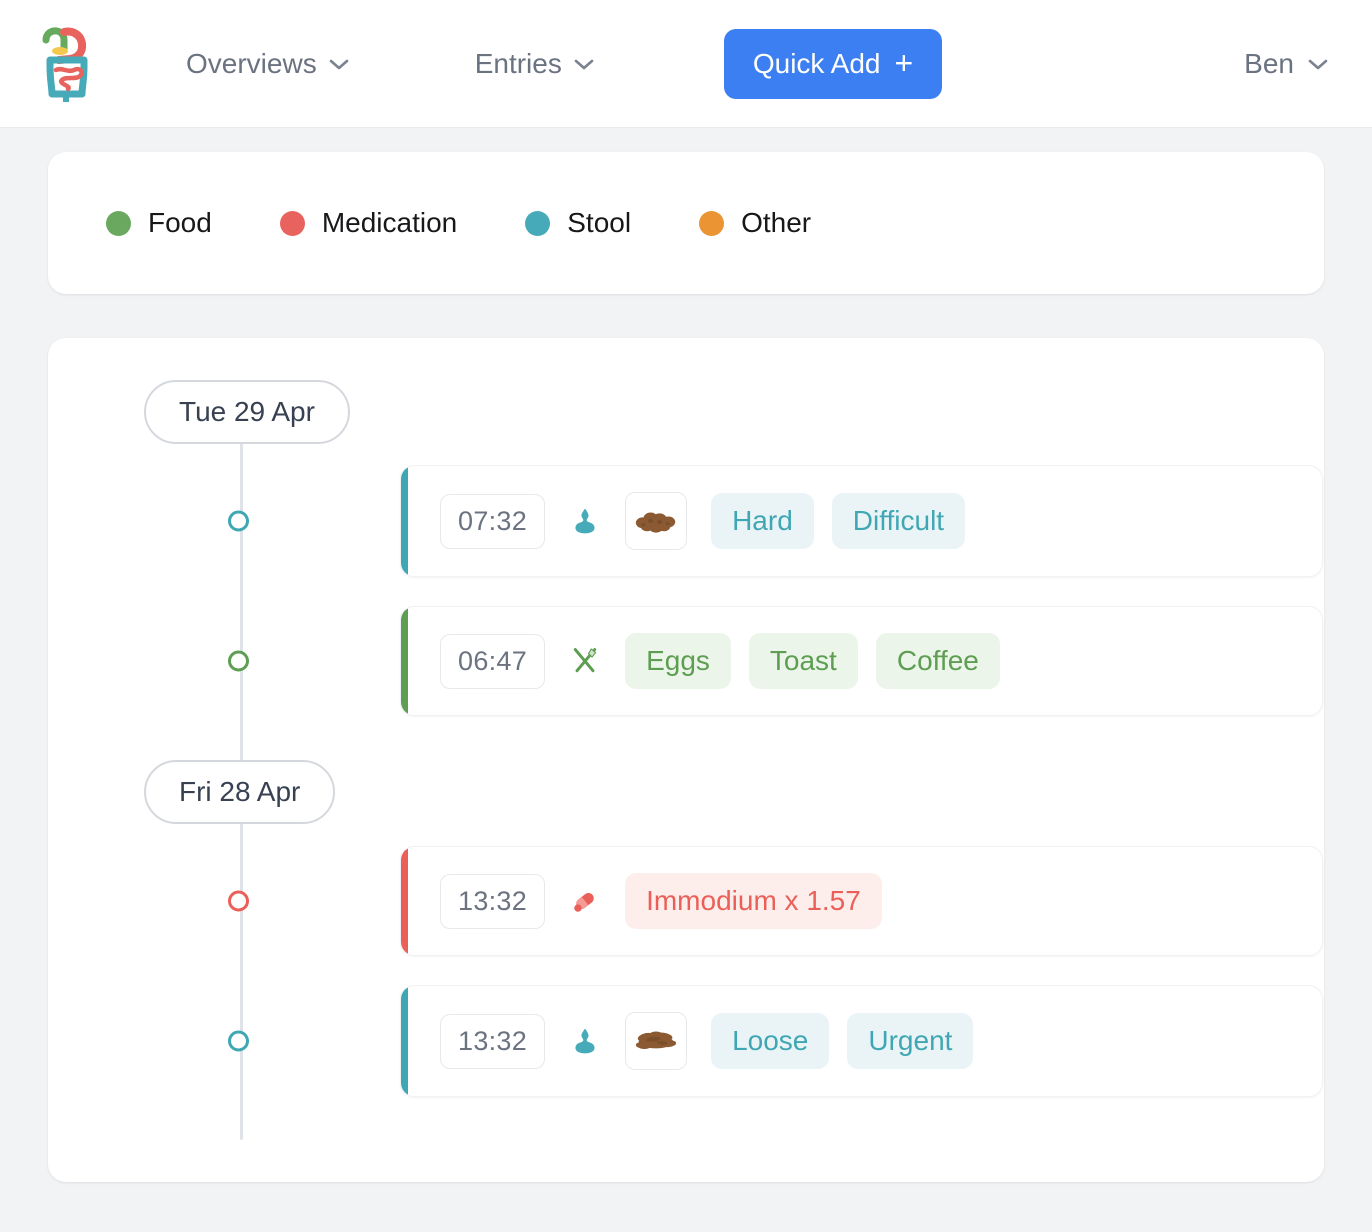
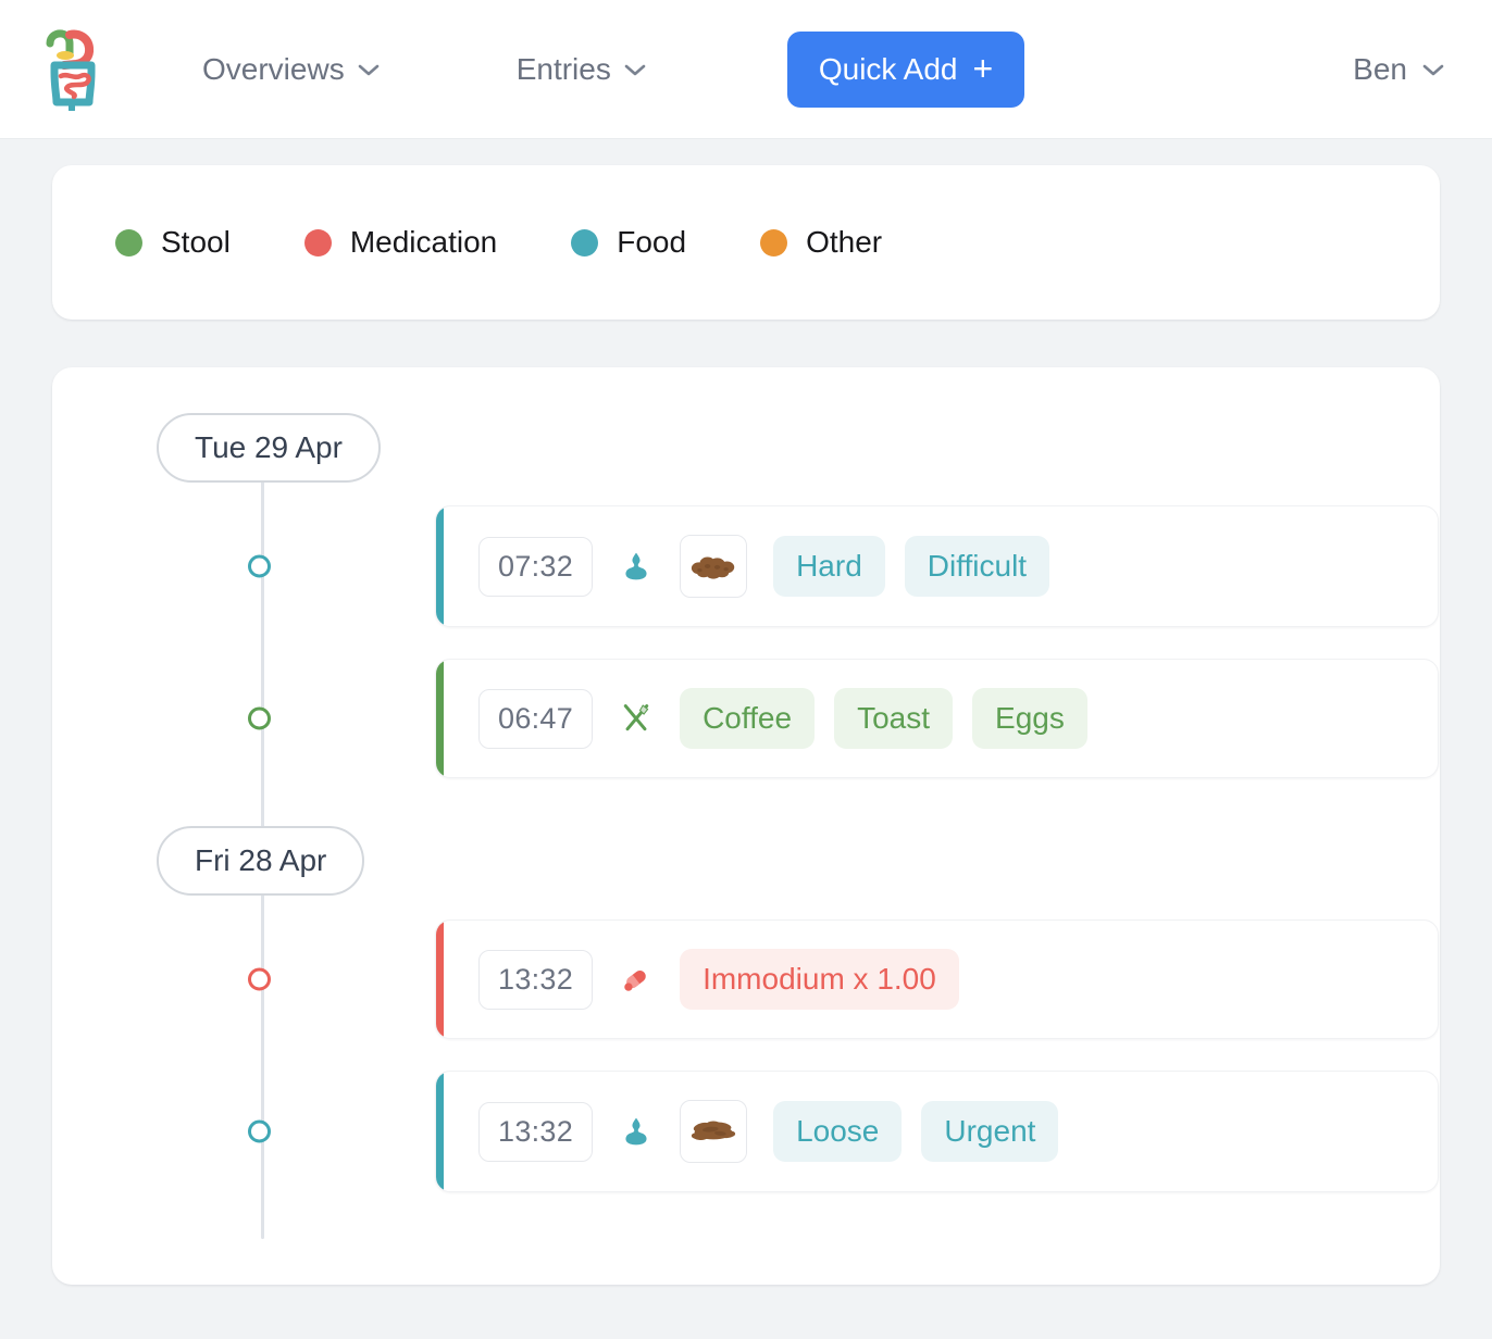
  Overviews
  Entries
  Quick Add
  +
  Ben
- Food
+ Stool
  Medication
- Stool
+ Food
  Other
  Tue 29 Apr
  07:32
  Hard
  Difficult
  06:47
- Eggs
+ Coffee
  Toast
- Coffee
+ Eggs
  Fri 28 Apr
  13:32
- Immodium x 1.57
+ Immodium x 1.00
  13:32
  Loose
  Urgent
